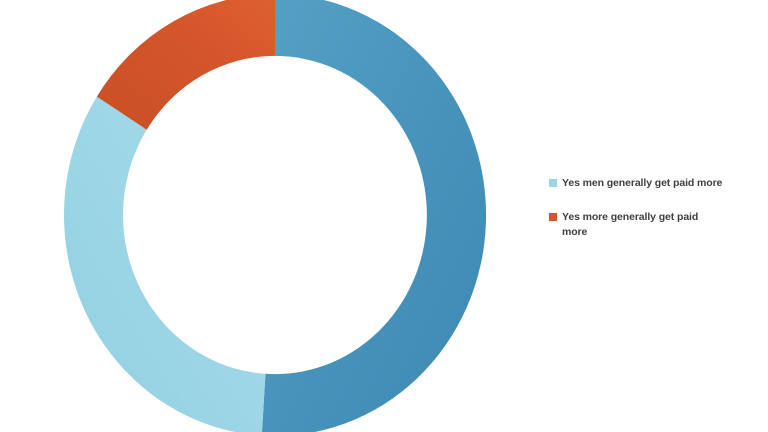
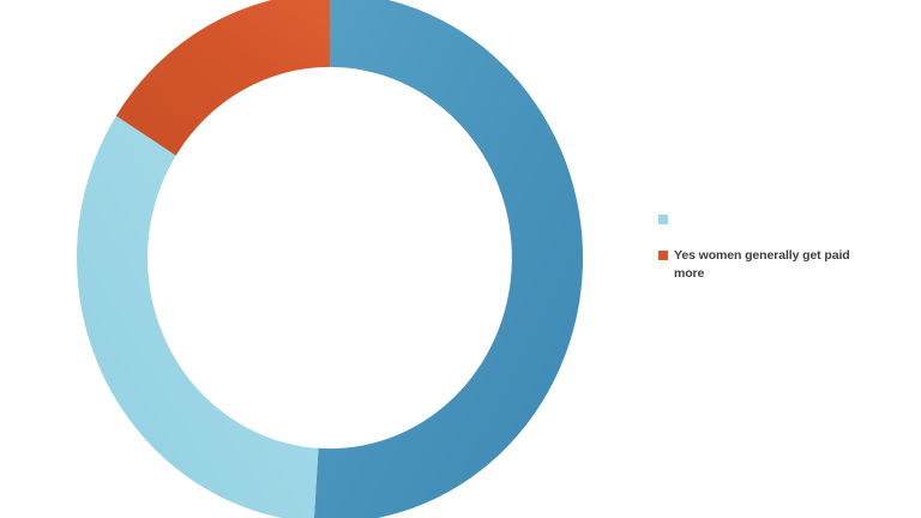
- Yes men generally get paid more
- Yes more generally get paid more
+ Yes women generally get paid more
